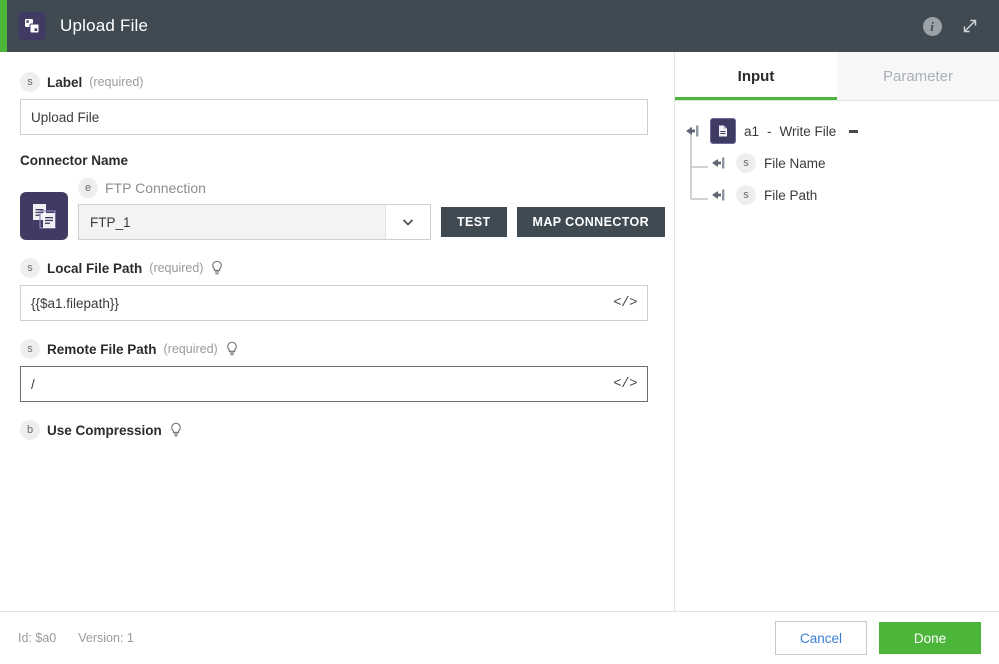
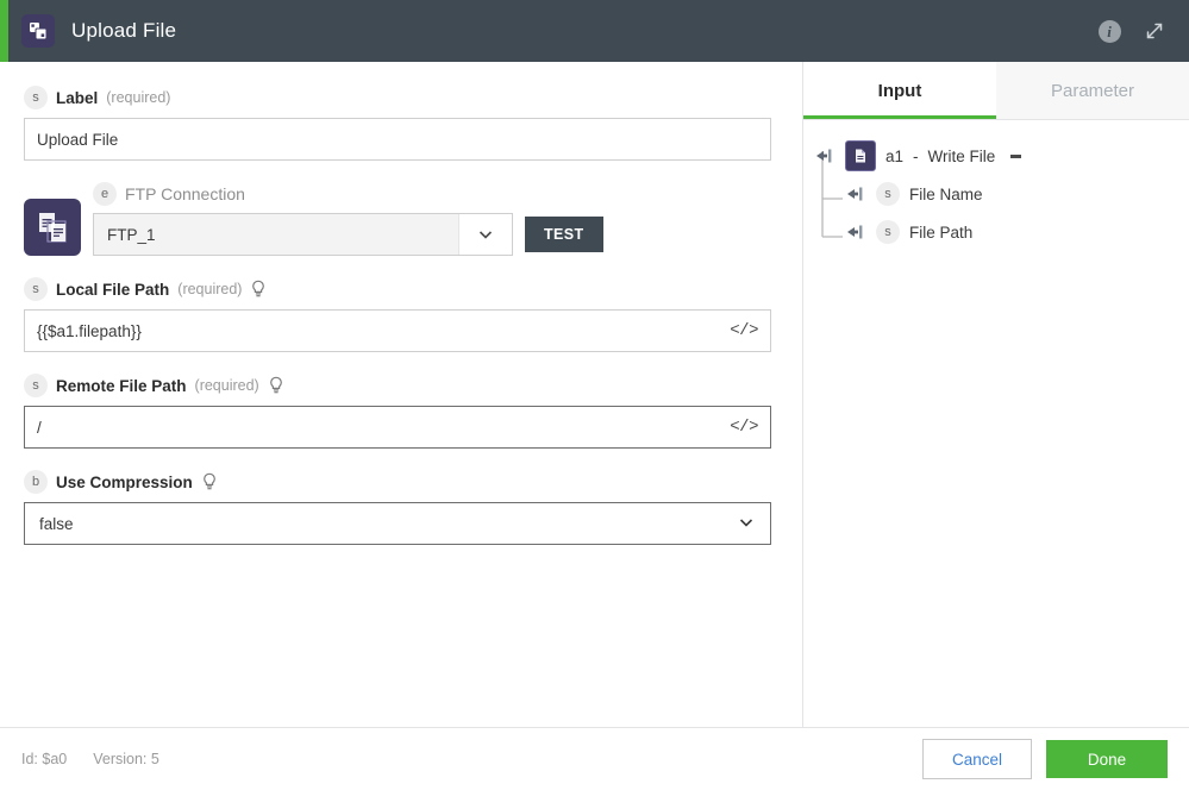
  Upload File
  i
  s
  Label
  (required)
  Upload File
- Connector Name
  e
  FTP Connection
  FTP_1
  TEST
- MAP CONNECTOR
  s
  Local File Path
  (required)
  {{$a1.filepath}}
  </>
  s
  Remote File Path
  (required)
  /
  </>
  b
  Use Compression
+ false
  Input
  Parameter
  a1
  -
  Write File
  s
  File Name
  s
  File Path
  Id: $a0
- Version: 1
+ Version: 5
  Cancel
  Done
